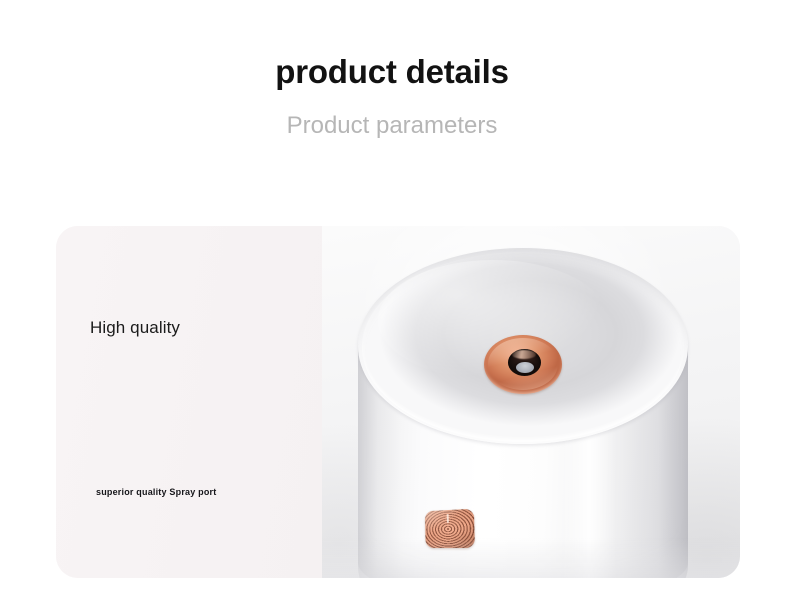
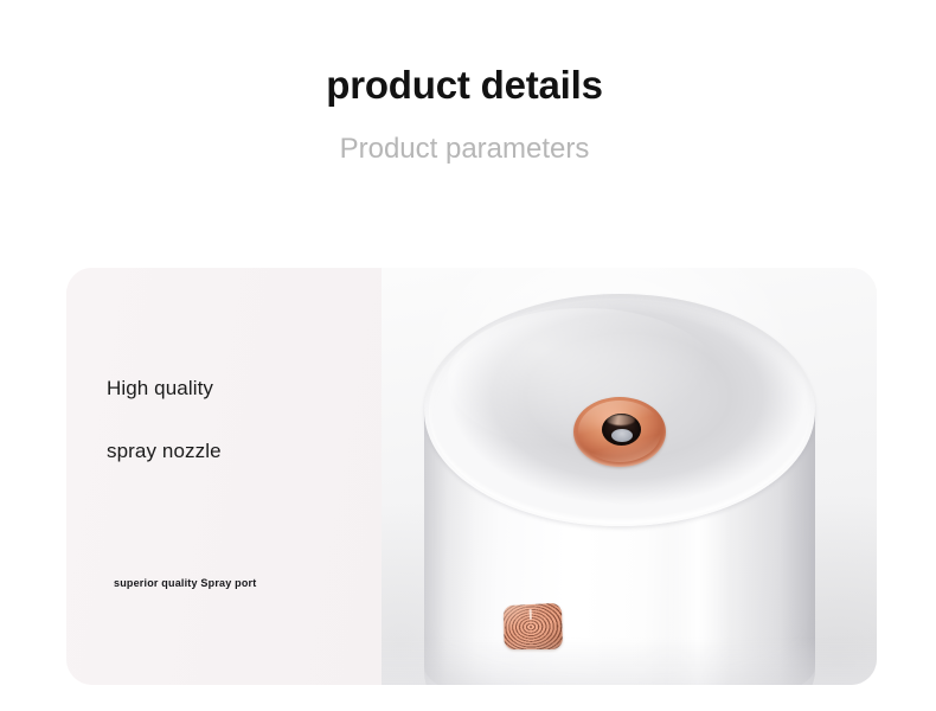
  product details
  Product parameters
  High quality
+ spray nozzle
  superior quality Spray port
